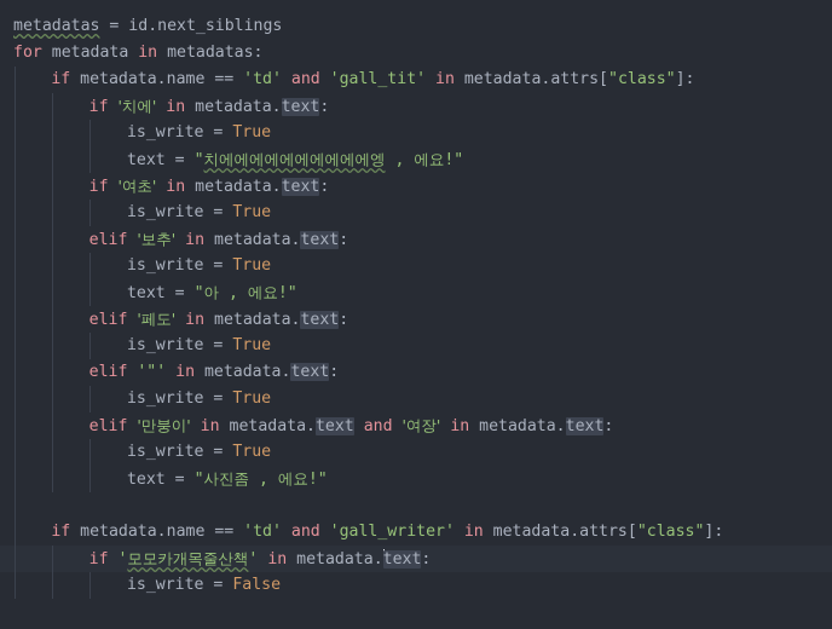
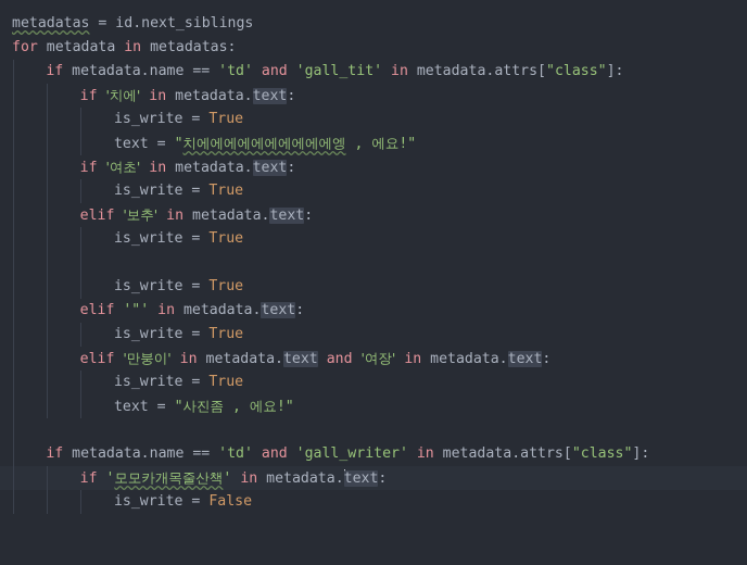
  metadatas = id.next_siblings
  for metadata in metadatas:
  if metadata.name == 'td' and 'gall_tit' in metadata.attrs["class"]:
  if '치에' in metadata.text:
  is_write = True
  text = "치에에에에에에에에에에엥 , 에요!"
  if '여초' in metadata.text:
  is_write = True
  elif '보추' in metadata.text:
  is_write = True
- text = "아 , 에요!"
- elif '페도' in metadata.text:
  is_write = True
  elif '"' in metadata.text:
  is_write = True
  elif '만붕이' in metadata.text and '여장' in metadata.text:
  is_write = True
  text = "사진좀 , 에요!"
  if metadata.name == 'td' and 'gall_writer' in metadata.attrs["class"]:
  if '모모카개목줄산책' in metadata.text:
  is_write = False
